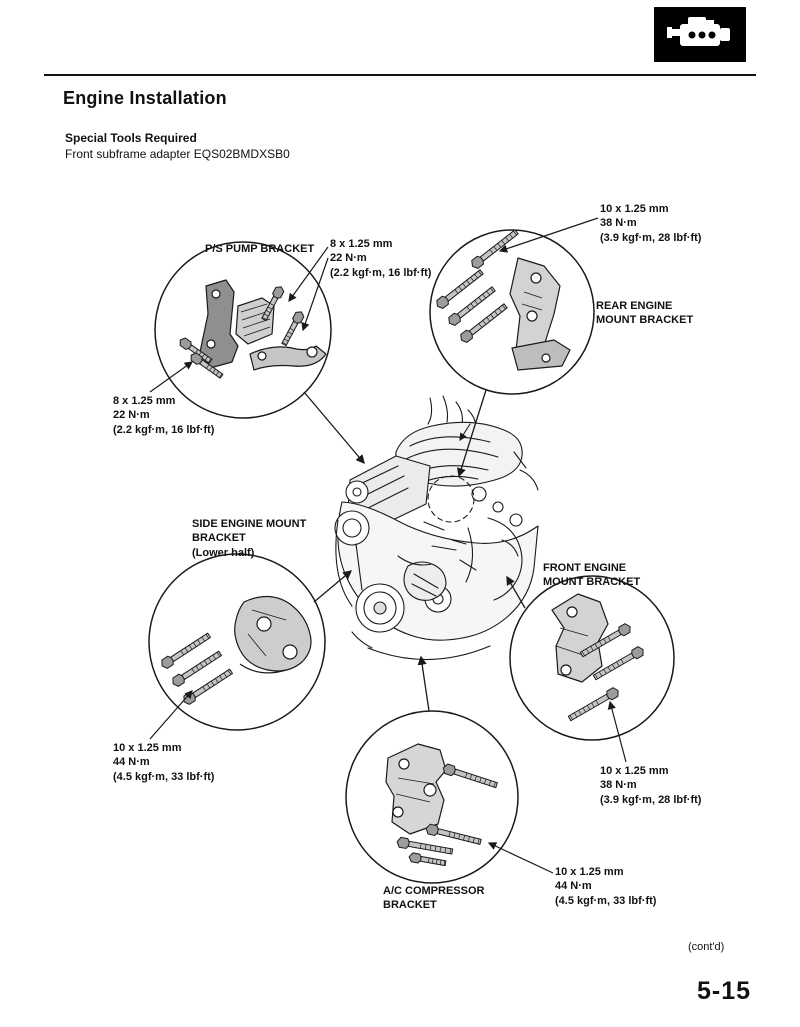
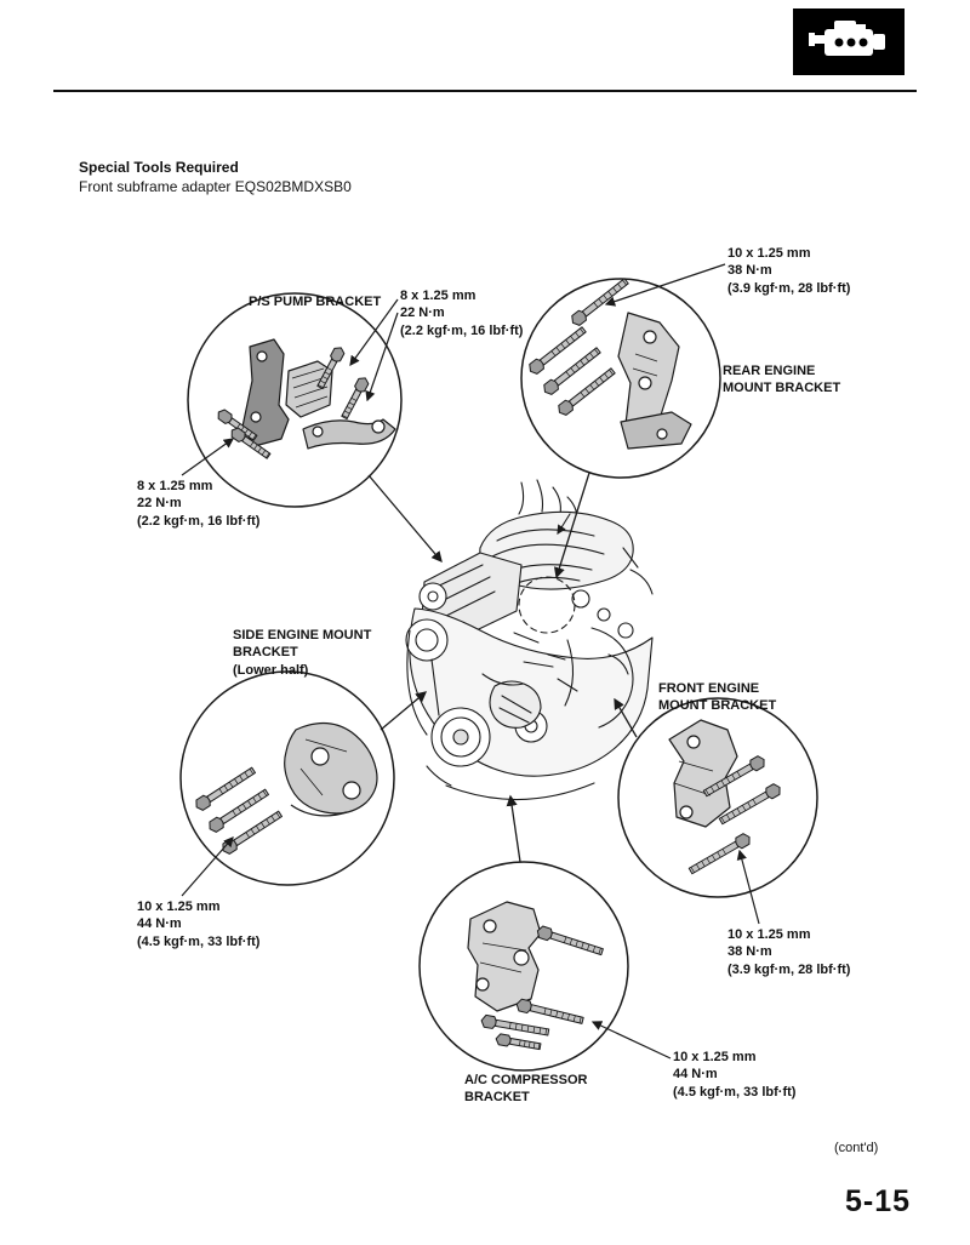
- Engine Installation
  Special Tools Required
  Front subframe adapter EQS02BMDXSB0
  P/S PUMP BRACKET
  8 x 1.25 mm
  22 N·m
  (2.2 kgf·m, 16 lbf·ft)
  10 x 1.25 mm
  38 N·m
  (3.9 kgf·m, 28 lbf·ft)
  REAR ENGINE
  MOUNT BRACKET
  8 x 1.25 mm
  22 N·m
  (2.2 kgf·m, 16 lbf·ft)
  SIDE ENGINE MOUNT
  BRACKET
  (Lower half)
  FRONT ENGINE
  MOUNT BRACKET
  10 x 1.25 mm
  44 N·m
  (4.5 kgf·m, 33 lbf·ft)
  10 x 1.25 mm
  38 N·m
  (3.9 kgf·m, 28 lbf·ft)
  A/C COMPRESSOR
  BRACKET
  10 x 1.25 mm
  44 N·m
  (4.5 kgf·m, 33 lbf·ft)
  (cont'd)
  5-15
